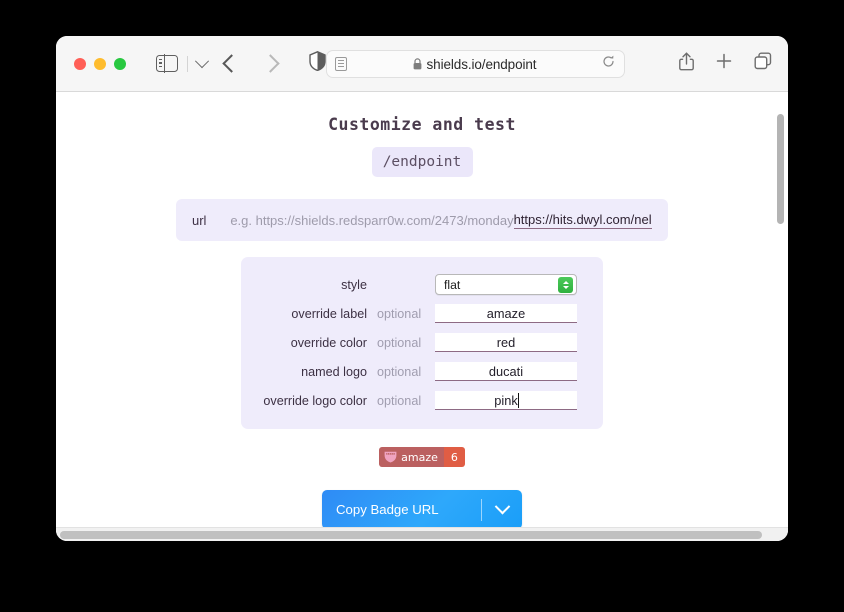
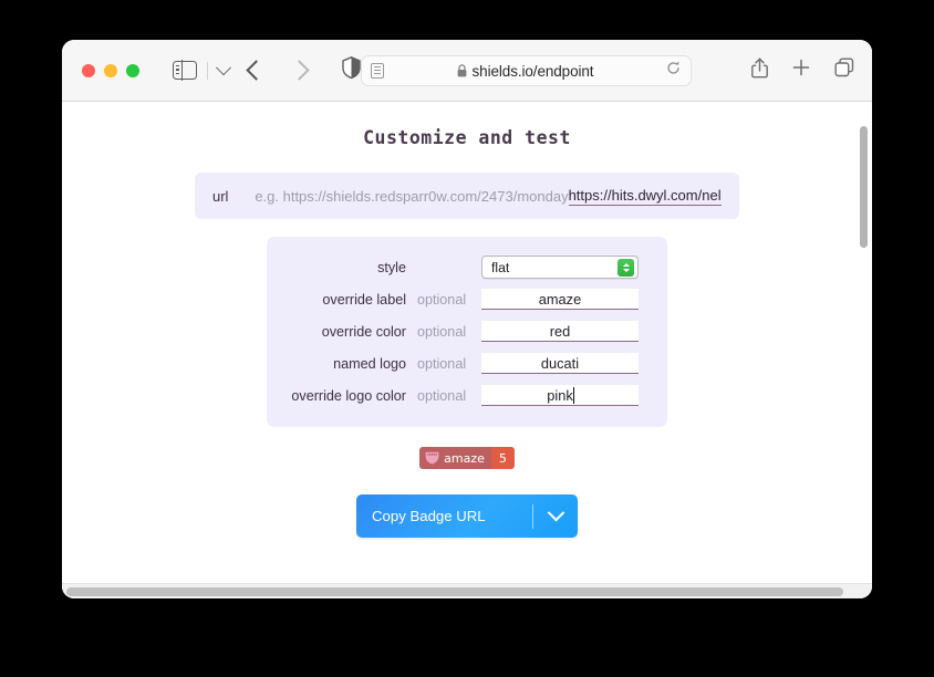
  shields.io/endpoint
  Customize and test
- /endpoint
  url
  e.g. https://shields.redsparr0w.com/2473/monday
  https://hits.dwyl.com/nel
  style
  flat
  override label
  optional
  amaze
  override color
  optional
  red
  named logo
  optional
  ducati
  override logo color
  optional
  pink
  amaze
- 6
+ 5
  Copy Badge URL
